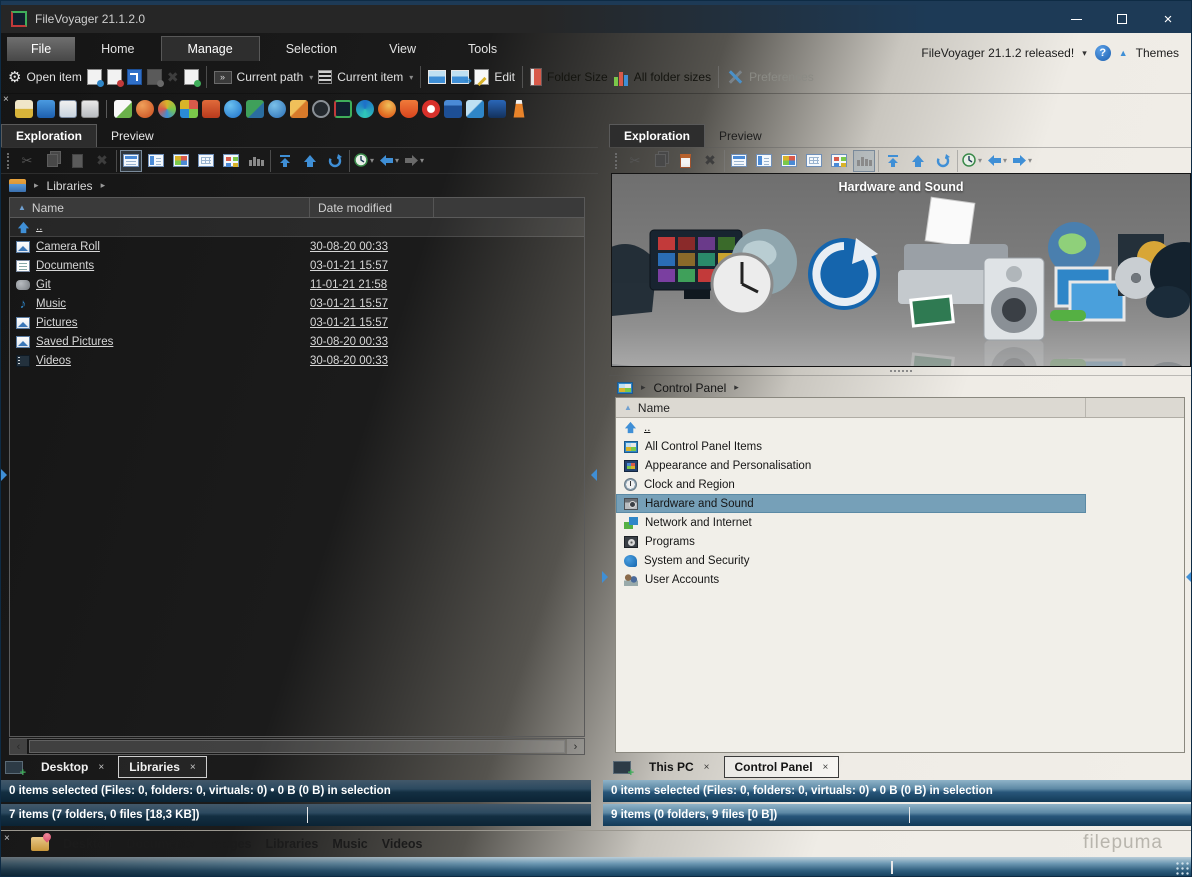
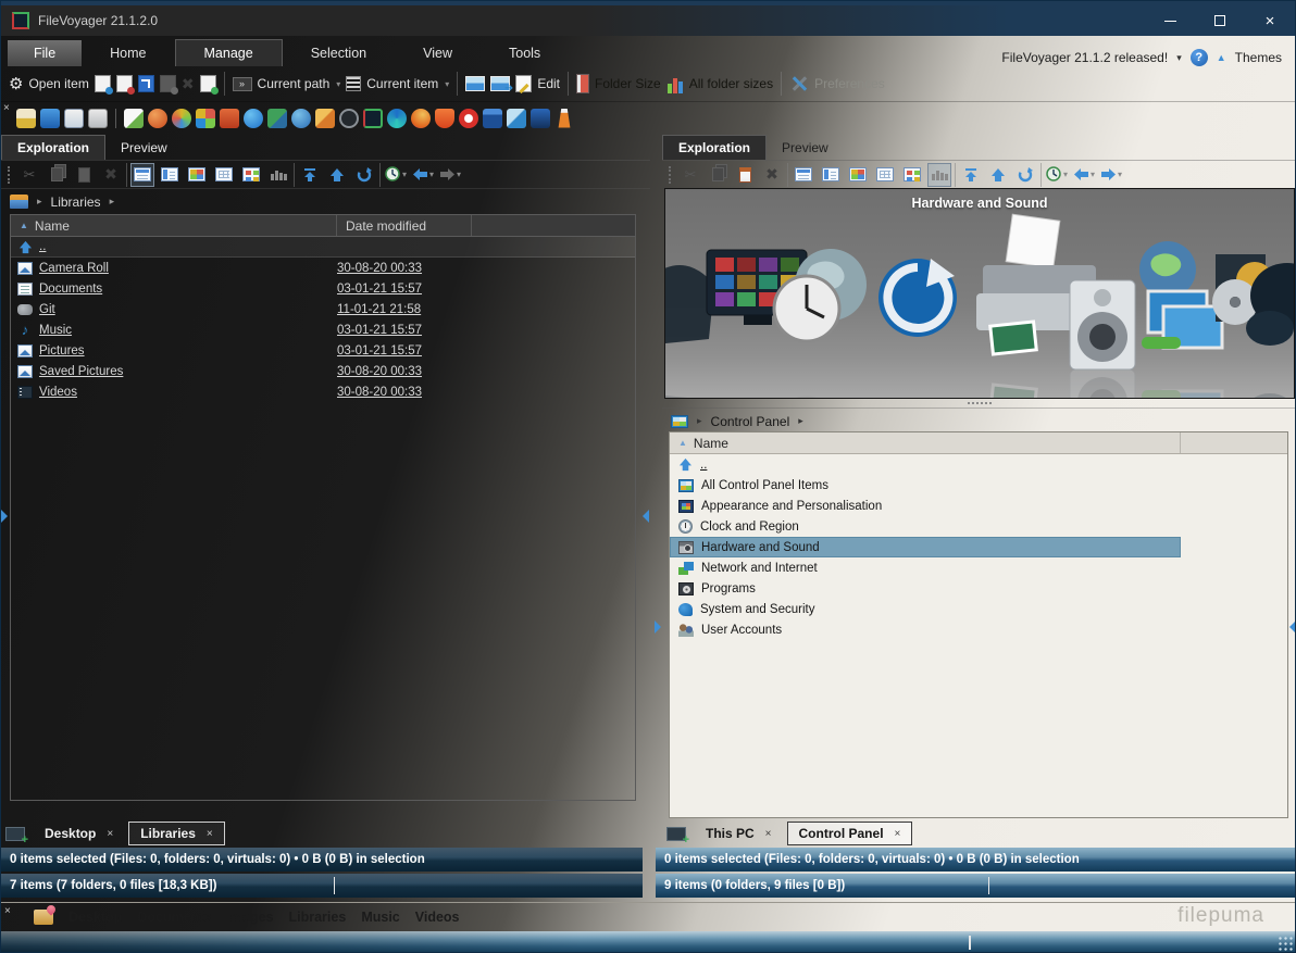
  FileVoyager 21.1.2.0
  ×
  File
  Home
  Manage
  Selection
  View
  Tools
  FileVoyager 21.1.2 released!
  ▾
  ?
  ▲
  Themes
  ⚙
  Open item
  ✖
  »
  Current path
  ▾
  Current item
  ▾
  Edit
  Folder Size
  All folder sizes
  Preferences
  ×
  Exploration
  Preview
  ✂
  ✖
  ▾
  ▾
  ▾
  ▸
  Libraries
  ▸
  ▲
  Name
  Date modified
  ..
  Camera Roll
  30-08-20 00:33
  Documents
  03-01-21 15:57
  Git
  11-01-21 21:58
  ♪
  Music
  03-01-21 15:57
  Pictures
  03-01-21 15:57
  Saved Pictures
  30-08-20 00:33
  Videos
  30-08-20 00:33
- ›
  Exploration
  Preview
  ✖
  ▾
  ▾
  ▾
  Hardware and Sound
  ▸
  Control Panel
  ▸
  ▲
  Name
  ..
  All Control Panel Items
  Appearance and Personalisation
  Clock and Region
  Hardware and Sound
  Network and Internet
  Programs
  System and Security
  User Accounts
  Desktop
  ×
  Libraries
  ×
  This PC
  ×
  Control Panel
  ×
  0 items selected (Files: 0, folders: 0, virtuals: 0) • 0 B (0 B) in selection
  7 items (7 folders, 0 files [18,3 KB])
  0 items selected (Files: 0, folders: 0, virtuals: 0) • 0 B (0 B) in selection
  9 items (0 folders, 9 files [0 B])
  ×
  Music
  Videos
  filepuma
